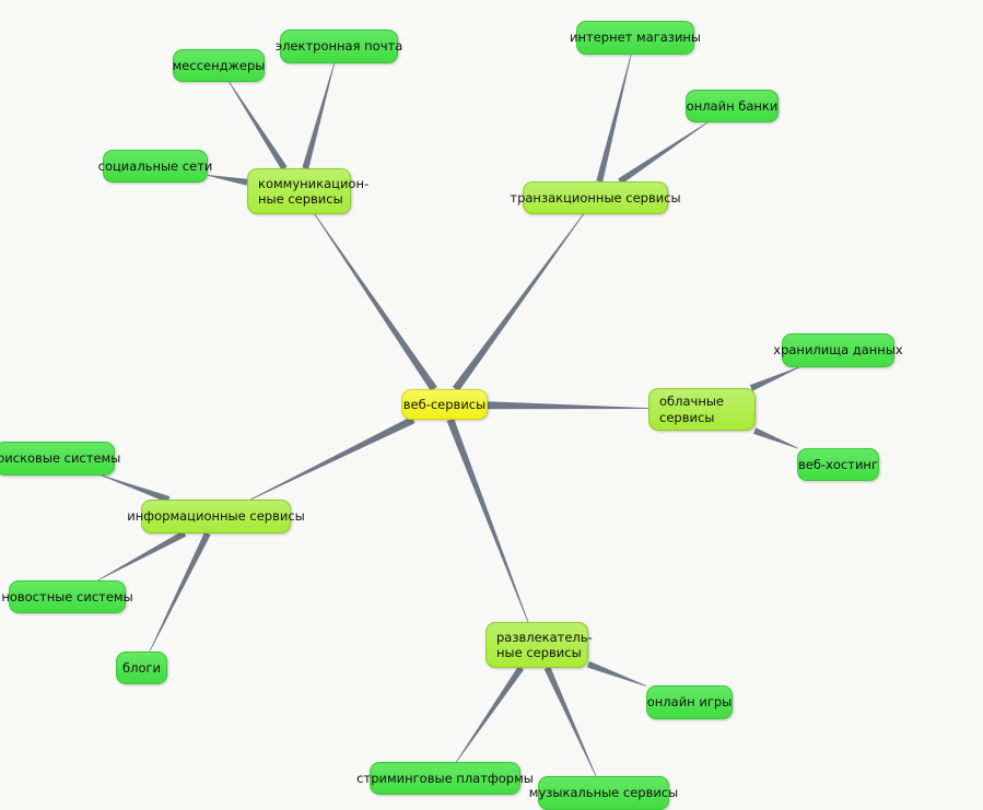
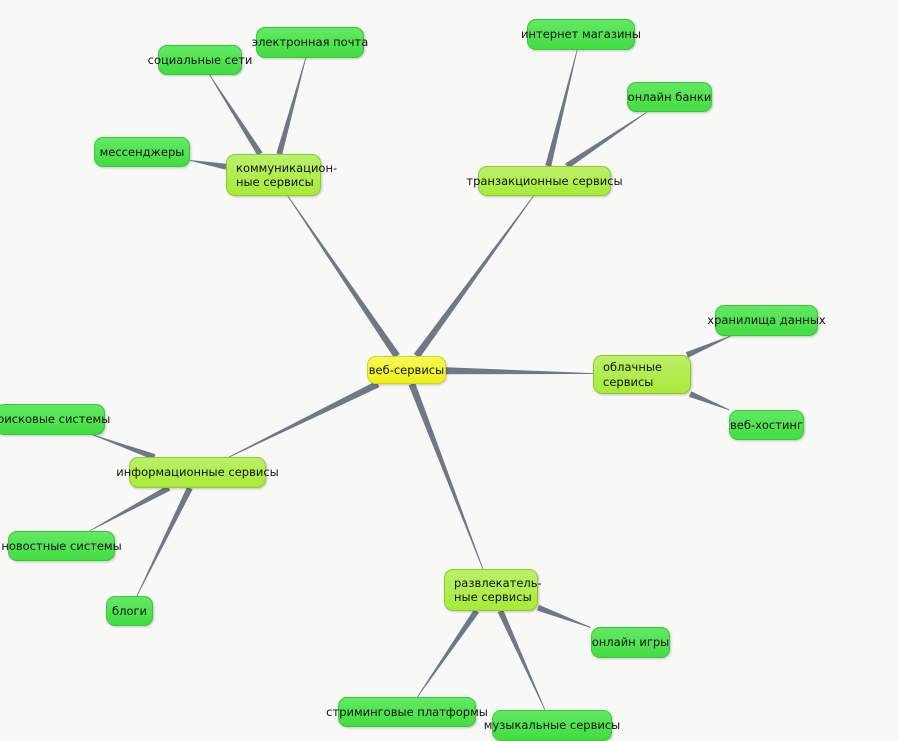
  веб-сервисы
  коммуникацион-
  ные сервисы
- мессенджеры
+ социальные сети
  электронная почта
- социальные сети
+ мессенджеры
  транзакционные сервисы
  интернет магазины
  онлайн банки
  облачные
  сервисы
  хранилища данных
  веб-хостинг
  развлекатель-
  ные сервисы
  стриминговые платформы
  музыкальные сервисы
  онлайн игры
  информационные сервисы
  оисковые системы
  новостные системы
  блоги
